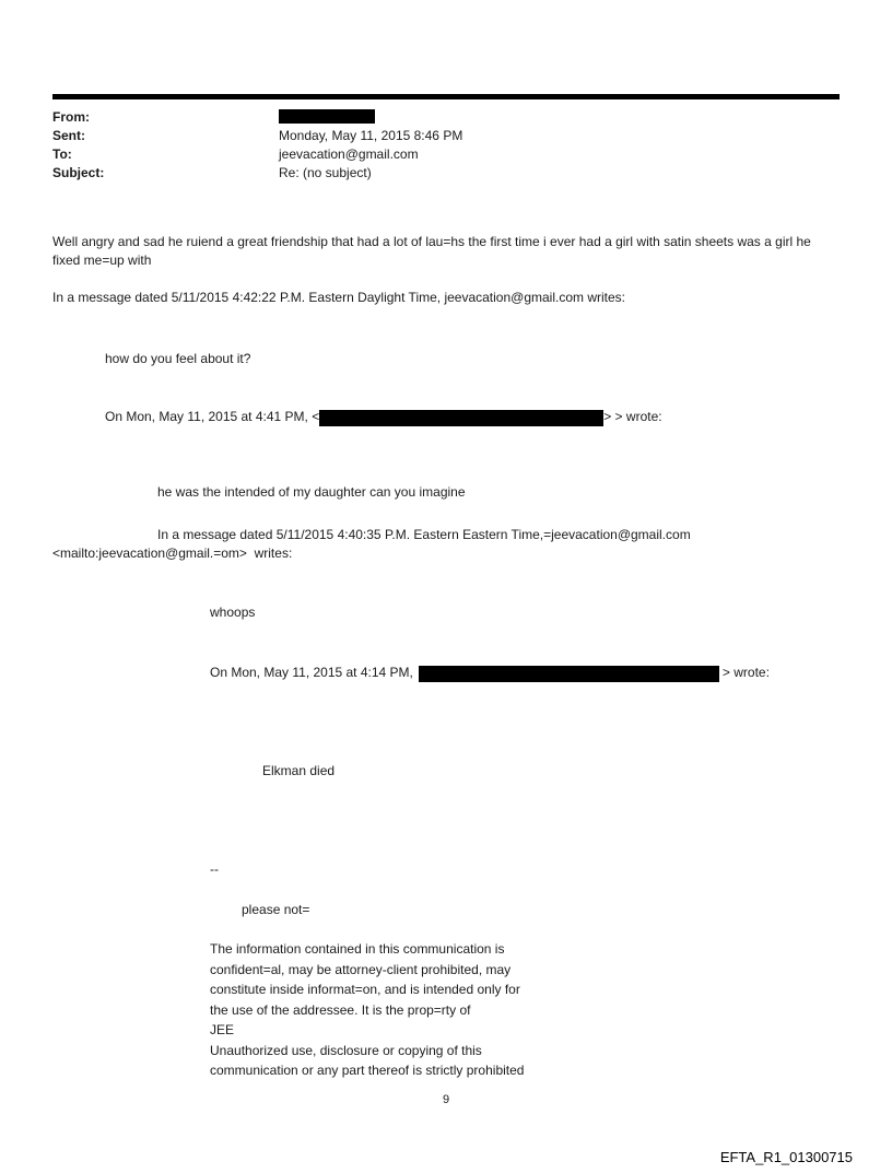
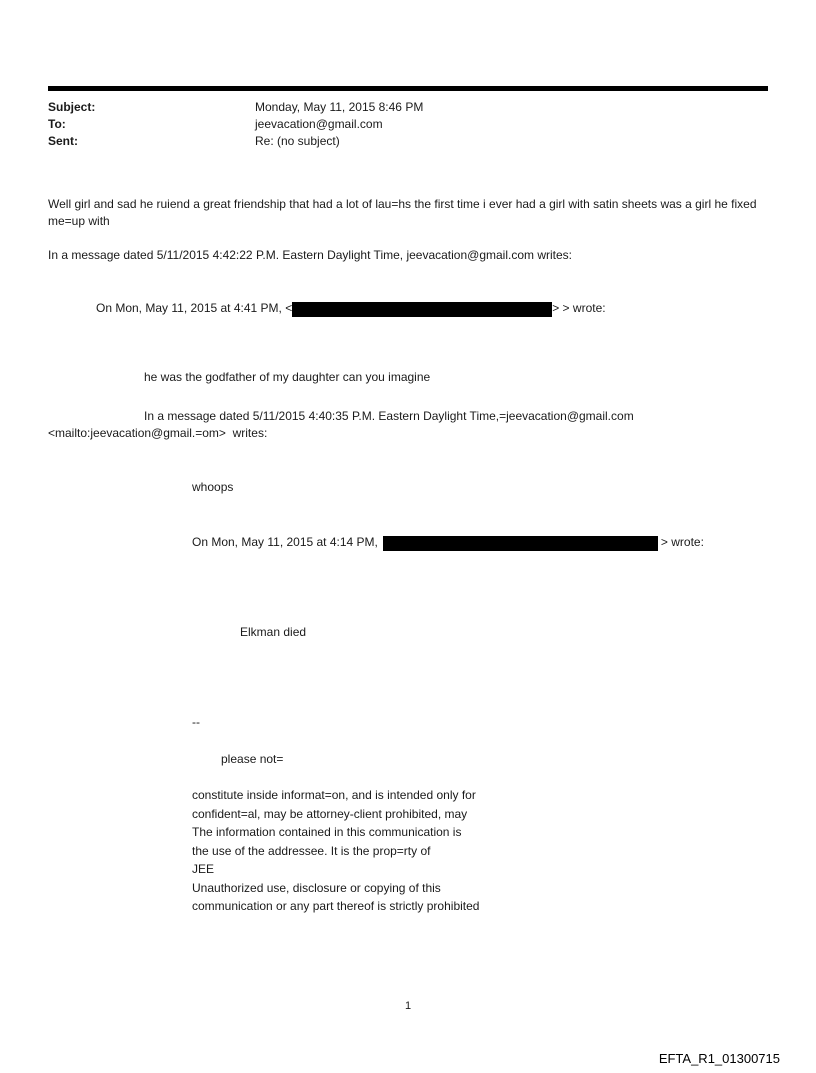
- From:
- Sent:
+ Subject:
  Monday, May 11, 2015 8:46 PM
  To:
  jeevacation@gmail.com
- Subject:
+ Sent:
  Re: (no subject)
- Well angry and sad he ruiend a great friendship that had a lot of lau=hs the first time i ever had a girl with satin sheets was a girl he fixed me=up with
+ Well girl and sad he ruiend a great friendship that had a lot of lau=hs the first time i ever had a girl with satin sheets was a girl he fixed me=up with
  In a message dated 5/11/2015 4:42:22 P.M. Eastern Daylight Time, jeevacation@gmail.com writes:
- how do you feel about it?
  On Mon, May 11, 2015 at 4:41 PM, < > > wrote:
- he was the intended of my daughter can you imagine
+ he was the godfather of my daughter can you imagine
- In a message dated 5/11/2015 4:40:35 P.M. Eastern Eastern Time,=jeevacation@gmail.com
+ In a message dated 5/11/2015 4:40:35 P.M. Eastern Daylight Time,=jeevacation@gmail.com
  <mailto:jeevacation@gmail.=om> writes:
  whoops
  On Mon, May 11, 2015 at 4:14 PM, > wrote:
  Elkman died
  --
  please not=
- The information contained in this communication is
+ constitute inside informat=on, and is intended only for
  confident=al, may be attorney-client prohibited, may
- constitute inside informat=on, and is intended only for
+ The information contained in this communication is
  the use of the addressee. It is the prop=rty of
  JEE
  Unauthorized use, disclosure or copying of this
  communication or any part thereof is strictly prohibited
- 9
+ 1
  EFTA_R1_01300715
